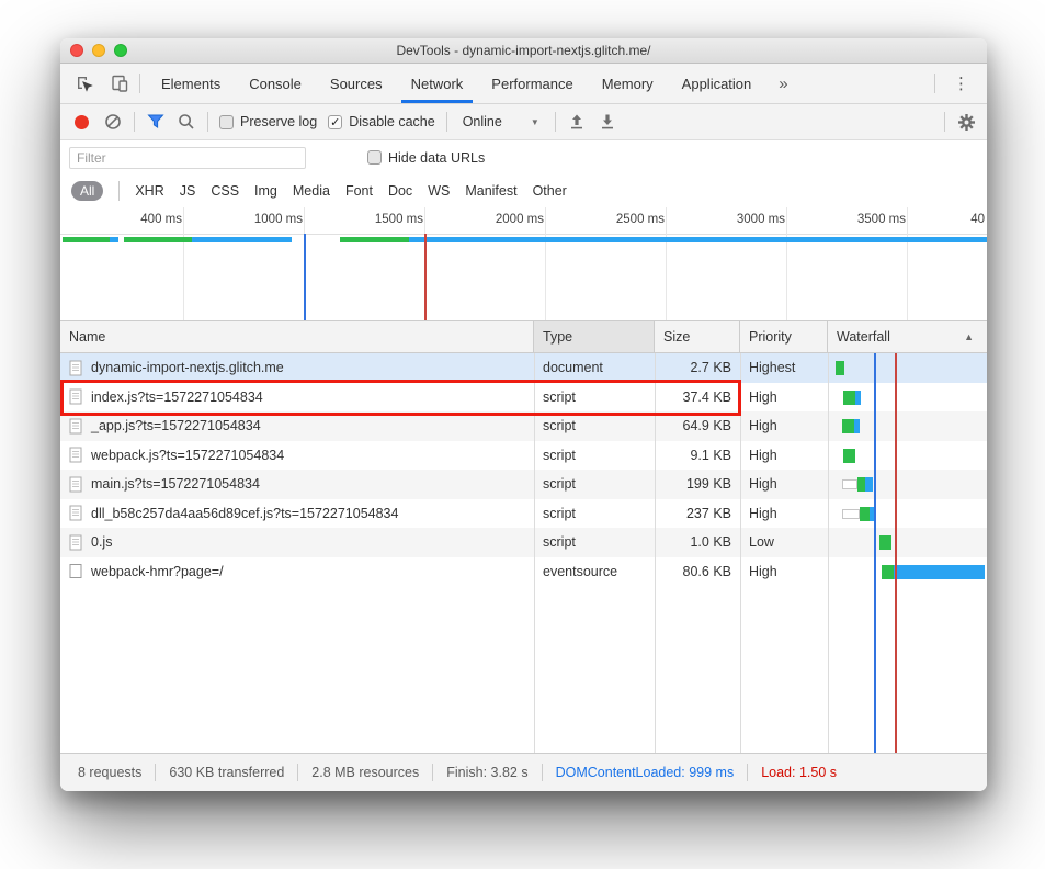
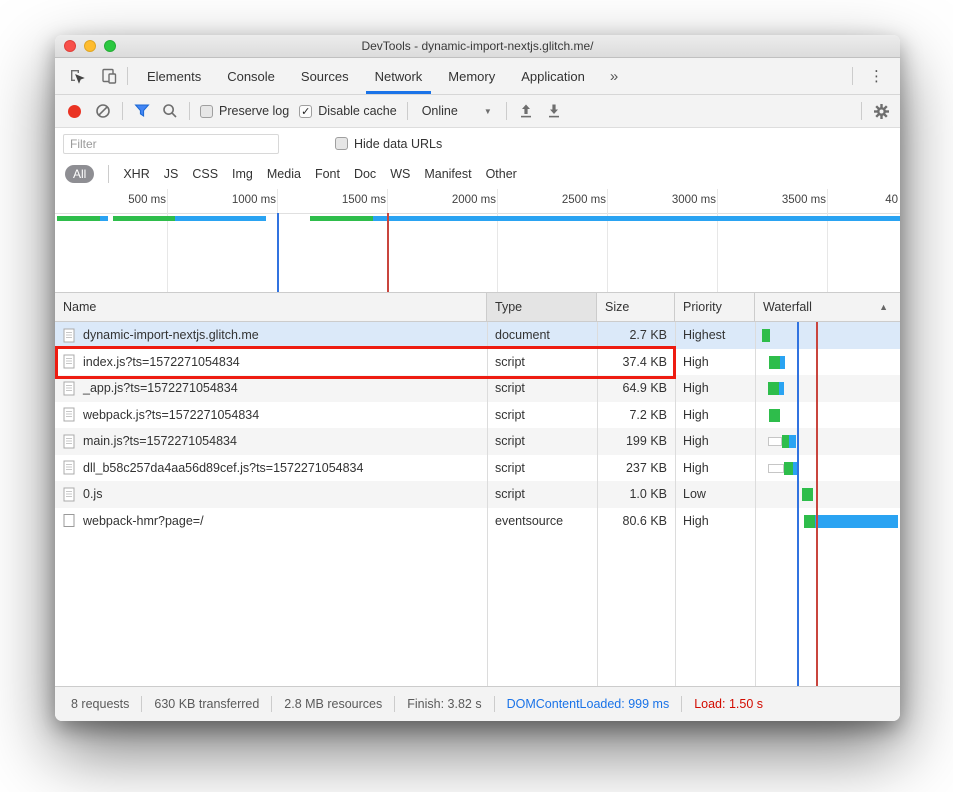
  DevTools - dynamic-import-nextjs.glitch.me/
  Elements
  Console
  Sources
  Network
- Performance
  Memory
  Application
  »
  ⋮
  Preserve log
  ✓
  Disable cache
  Online
  ▼
  Filter
  Hide data URLs
  All
  XHR
  JS
  CSS
  Img
  Media
  Font
  Doc
  WS
  Manifest
  Other
- 400 ms
+ 500 ms
  1000 ms
  1500 ms
  2000 ms
  2500 ms
  3000 ms
  3500 ms
  40
  Name
  Type
  Size
  Priority
  Waterfall
  ▲
  dynamic-import-nextjs.glitch.me
  document
  2.7 KB
  Highest
  index.js?ts=1572271054834
  script
  37.4 KB
  High
  _app.js?ts=1572271054834
  script
  64.9 KB
  High
  webpack.js?ts=1572271054834
  script
- 9.1 KB
+ 7.2 KB
  High
  main.js?ts=1572271054834
  script
  199 KB
  High
  dll_b58c257da4aa56d89cef.js?ts=1572271054834
  script
  237 KB
  High
  0.js
  script
  1.0 KB
  Low
  webpack-hmr?page=/
  eventsource
  80.6 KB
  High
  8 requests
  630 KB transferred
  2.8 MB resources
  Finish: 3.82 s
  DOMContentLoaded: 999 ms
  Load: 1.50 s
